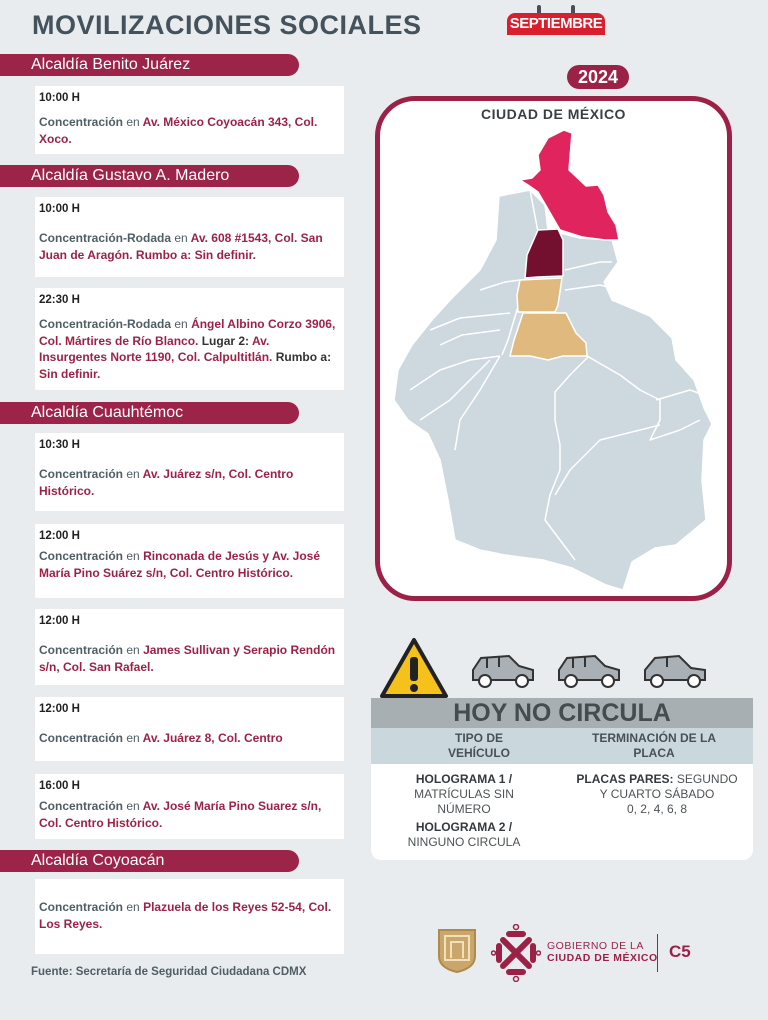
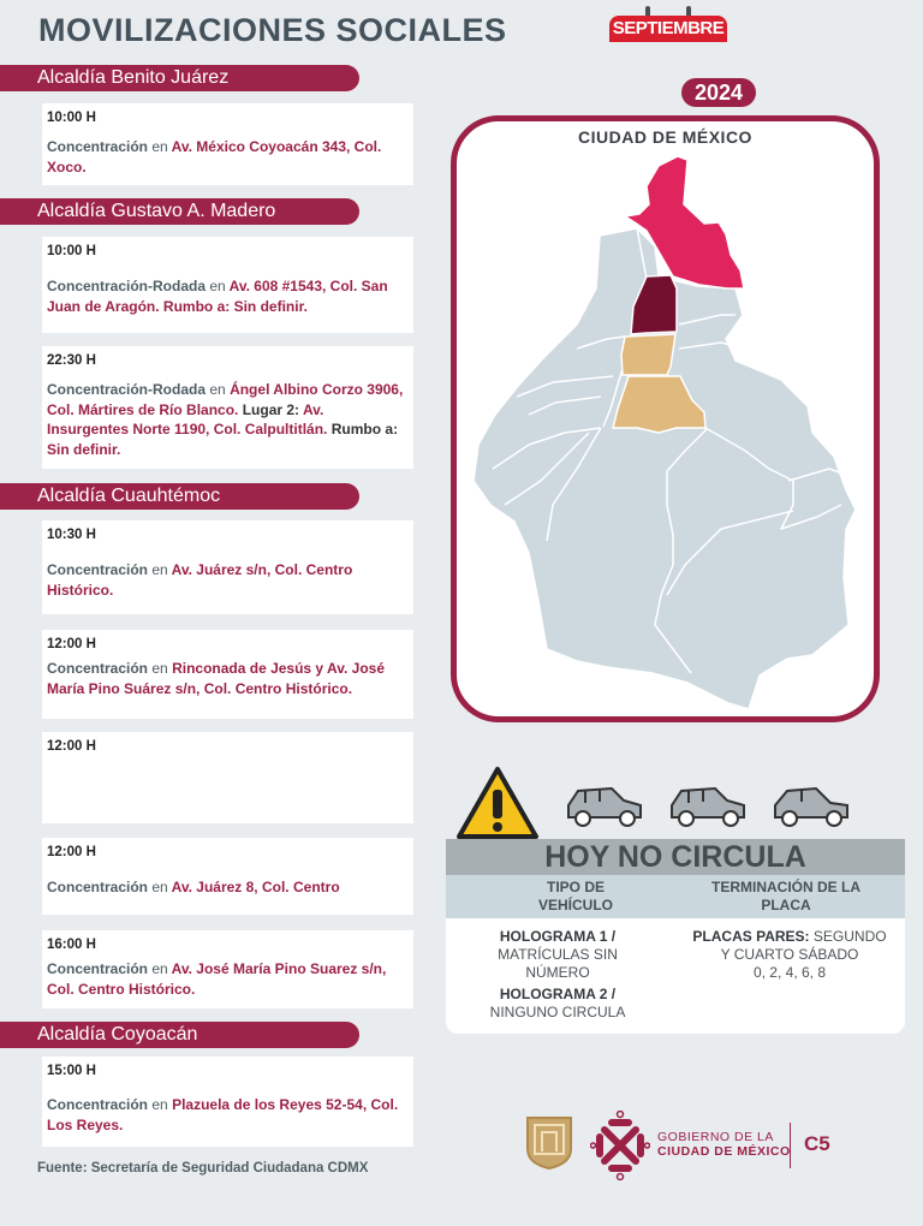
  MOVILIZACIONES SOCIALES
  SEPTIEMBRE
  2024
  Alcaldía Benito Juárez
  10:00 H
  Concentración en Av. México Coyoacán 343, Col. Xoco.
  Alcaldía Gustavo A. Madero
  10:00 H
  Concentración-Rodada en Av. 608 #1543, Col. San Juan de Aragón. Rumbo a: Sin definir.
  22:30 H
  Concentración-Rodada en Ángel Albino Corzo 3906, Col. Mártires de Río Blanco. Lugar 2: Av. Insurgentes Norte 1190, Col. Calpultitlán. Rumbo a: Sin definir.
  Alcaldía Cuauhtémoc
  10:30 H
  Concentración en Av. Juárez s/n, Col. Centro Histórico.
  12:00 H
  Concentración en Rinconada de Jesús y Av. José María Pino Suárez s/n, Col. Centro Histórico.
  12:00 H
- Concentración en James Sullivan y Serapio Rendón s/n, Col. San Rafael.
  12:00 H
  Concentración en Av. Juárez 8, Col. Centro
  16:00 H
  Concentración en Av. José María Pino Suarez s/n, Col. Centro Histórico.
  Alcaldía Coyoacán
+ 15:00 H
  Concentración en Plazuela de los Reyes 52-54, Col. Los Reyes.
  Fuente: Secretaría de Seguridad Ciudadana CDMX
  CIUDAD DE MÉXICO
  HOY NO CIRCULA
  TIPO DE VEHÍCULO
  TERMINACIÓN DE LA PLACA
  HOLOGRAMA 1 /
  MATRÍCULAS SIN NÚMERO
  HOLOGRAMA 2 /
  NINGUNO CIRCULA
  PLACAS PARES: SEGUNDO
  Y CUARTO SÁBADO
  0, 2, 4, 6, 8
  GOBIERNO DE LA
  CIUDAD DE MÉXICO
  C5
